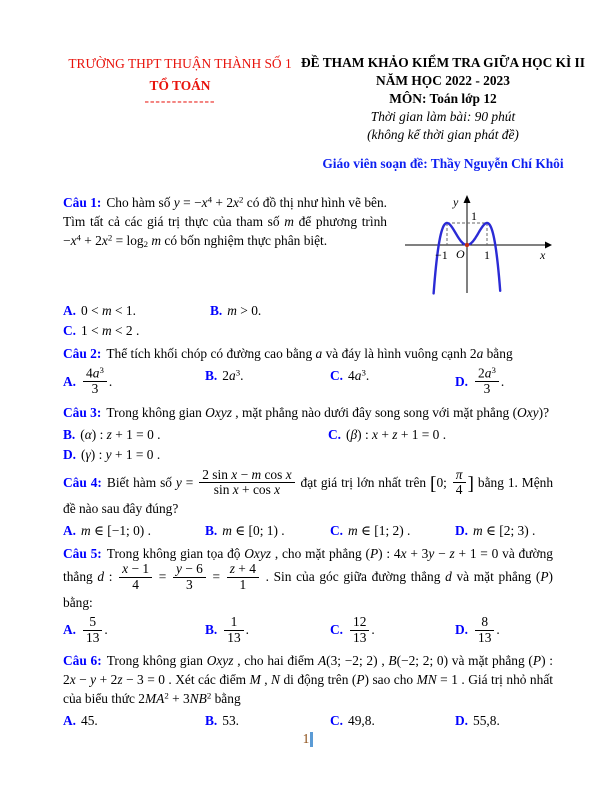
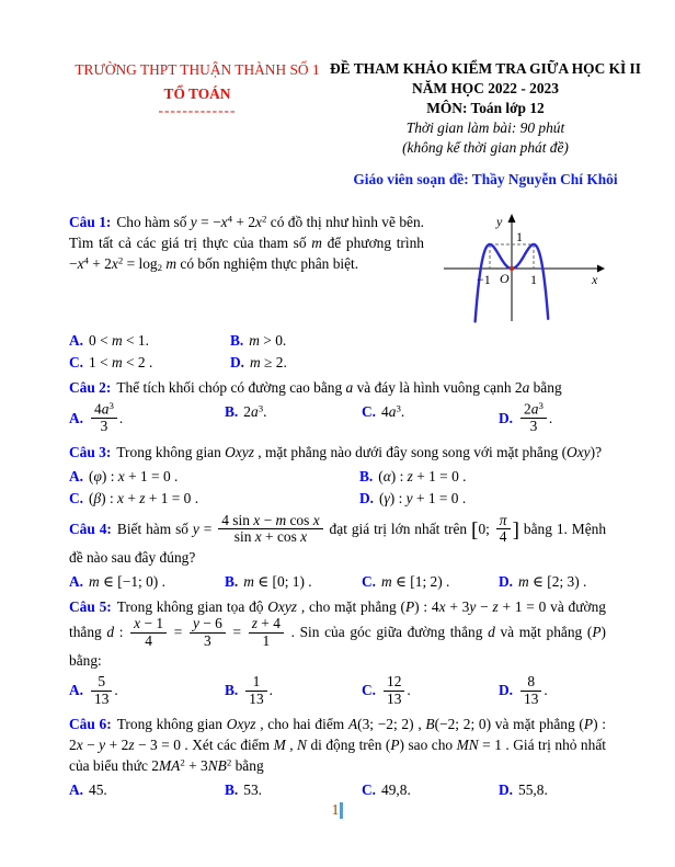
  TRƯỜNG THPT THUẬN THÀNH SỐ 1
  TỔ TOÁN
  -------------
  ĐỀ THAM KHẢO KIỂM TRA GIỮA HỌC KÌ II
  NĂM HỌC 2022 - 2023
  MÔN: Toán lớp 12
  Thời gian làm bài: 90 phút
  (không kể thời gian phát đề)
  Giáo viên soạn đề: Thầy Nguyễn Chí Khôi
  y
  x
  O
  −1
  1
  1
  Câu 1: Cho hàm số y = −x4 + 2x2 có đồ thị như hình vẽ bên. Tìm tất cả các giá trị thực của tham số m để phương trình −x4 + 2x2 = log2 m có bốn nghiệm thực phân biệt.
  A. 0 < m < 1.
  B. m > 0.
  C. 1 < m < 2 .
+ D. m ≥ 2.
  Câu 2: Thể tích khối chóp có đường cao bằng a và đáy là hình vuông cạnh 2a bằng
  A.
  4a3
  3
  .
  B. 2a3.
  C. 4a3.
  D.
  2a3
  3
  .
  Câu 3: Trong không gian Oxyz , mặt phẳng nào dưới đây song song với mặt phẳng (Oxy)?
+ A. (φ) : x + 1 = 0 .
  B. (α) : z + 1 = 0 .
  C. (β) : x + z + 1 = 0 .
  D. (γ) : y + 1 = 0 .
  Câu 4: Biết hàm số y =
- 2 sin x − m cos x
+ 4 sin x − m cos x
  sin x + cos x
  đạt giá trị lớn nhất trên [0;
  π
  4
  ] bằng 1. Mệnh đề nào sau đây đúng?
  A. m ∈ [−1; 0) .
  B. m ∈ [0; 1) .
  C. m ∈ [1; 2) .
  D. m ∈ [2; 3) .
  Câu 5: Trong không gian tọa độ Oxyz , cho mặt phẳng (P) : 4x + 3y − z + 1 = 0 và đường thẳng d :
  x − 1
  4
  =
  y − 6
  3
  =
  z + 4
  1
  . Sin của góc giữa đường thẳng d và mặt phẳng (P) bằng:
  A.
  5
  13
  .
  B.
  1
  13
  .
  C.
  12
  13
  .
  D.
  8
  13
  .
  Câu 6: Trong không gian Oxyz , cho hai điểm A(3; −2; 2) , B(−2; 2; 0) và mặt phẳng (P) : 2x − y + 2z − 3 = 0 . Xét các điểm M , N di động trên (P) sao cho MN = 1 . Giá trị nhỏ nhất của biểu thức 2MA2 + 3NB2 bằng
  A. 45.
  B. 53.
  C. 49,8.
  D. 55,8.
  1
